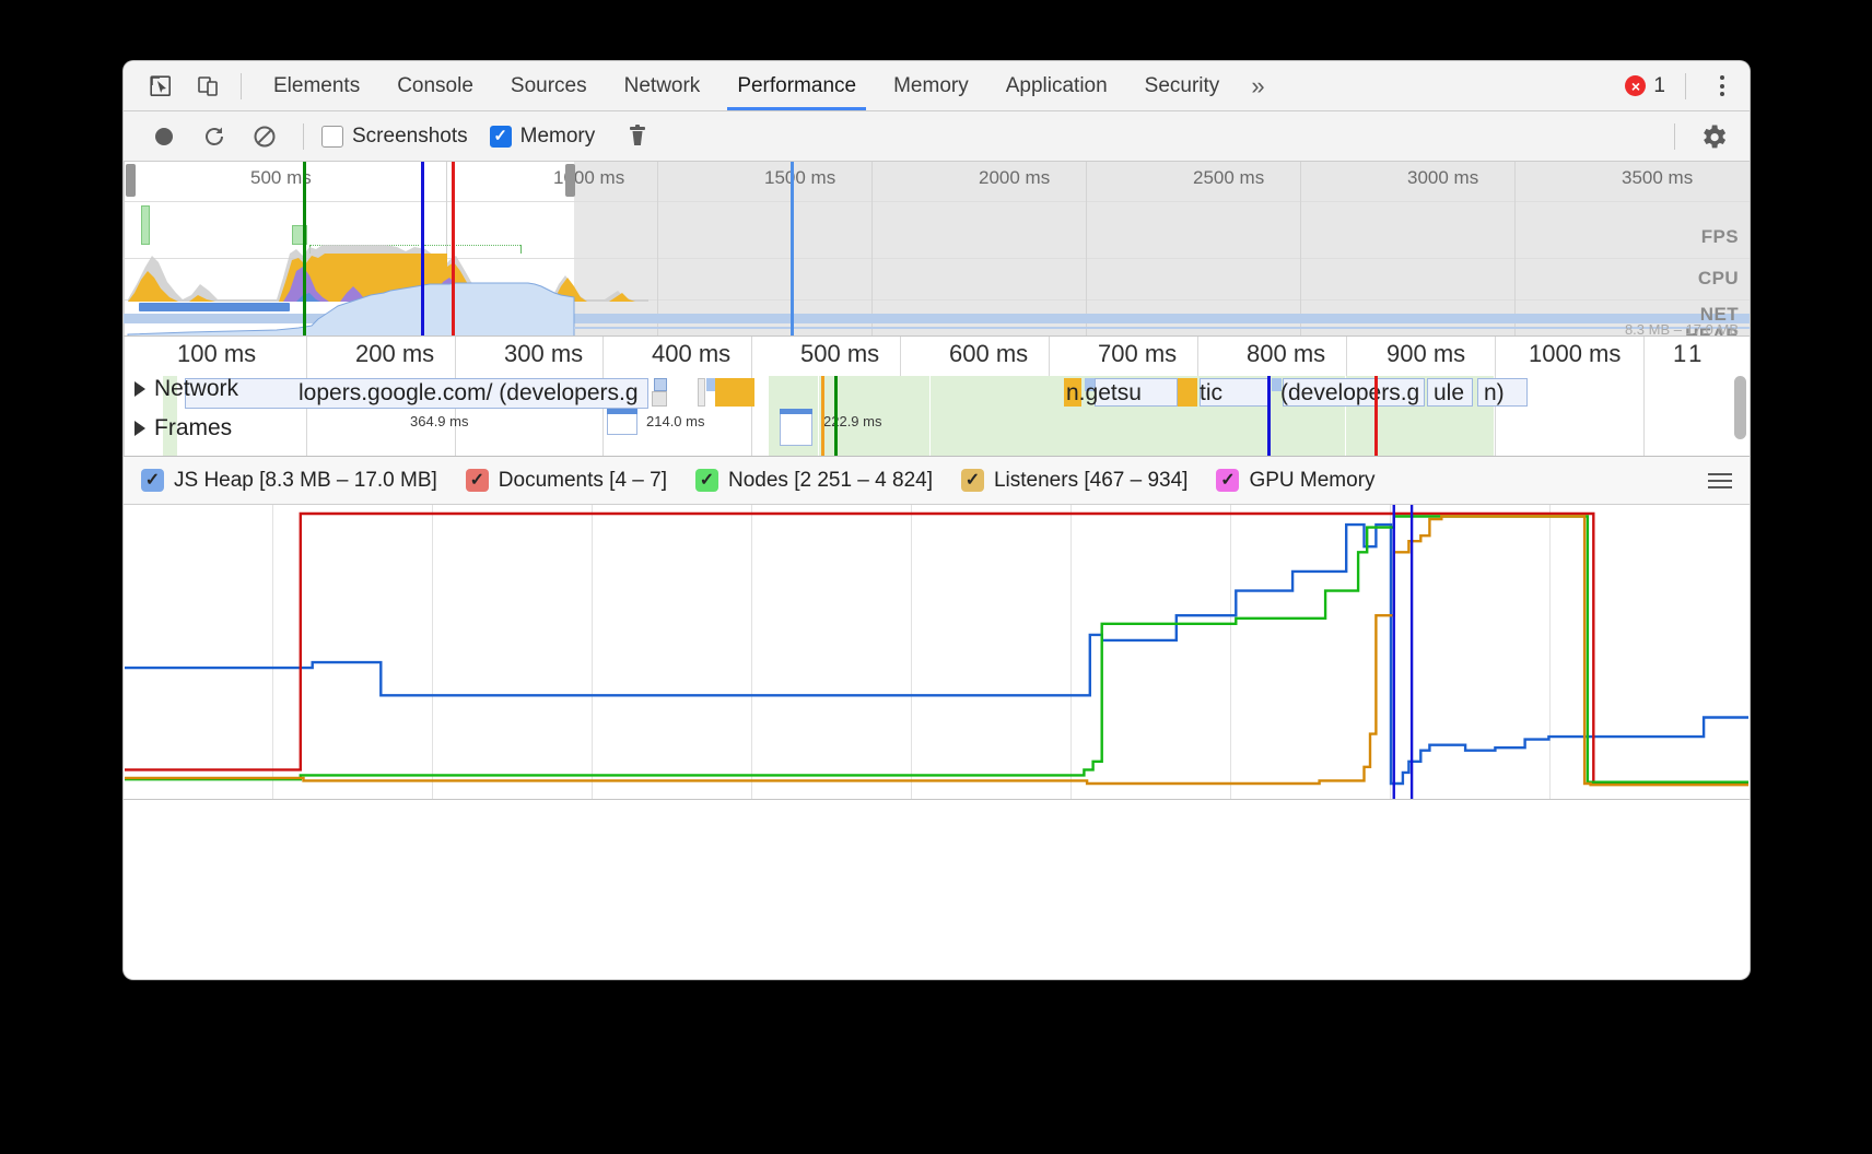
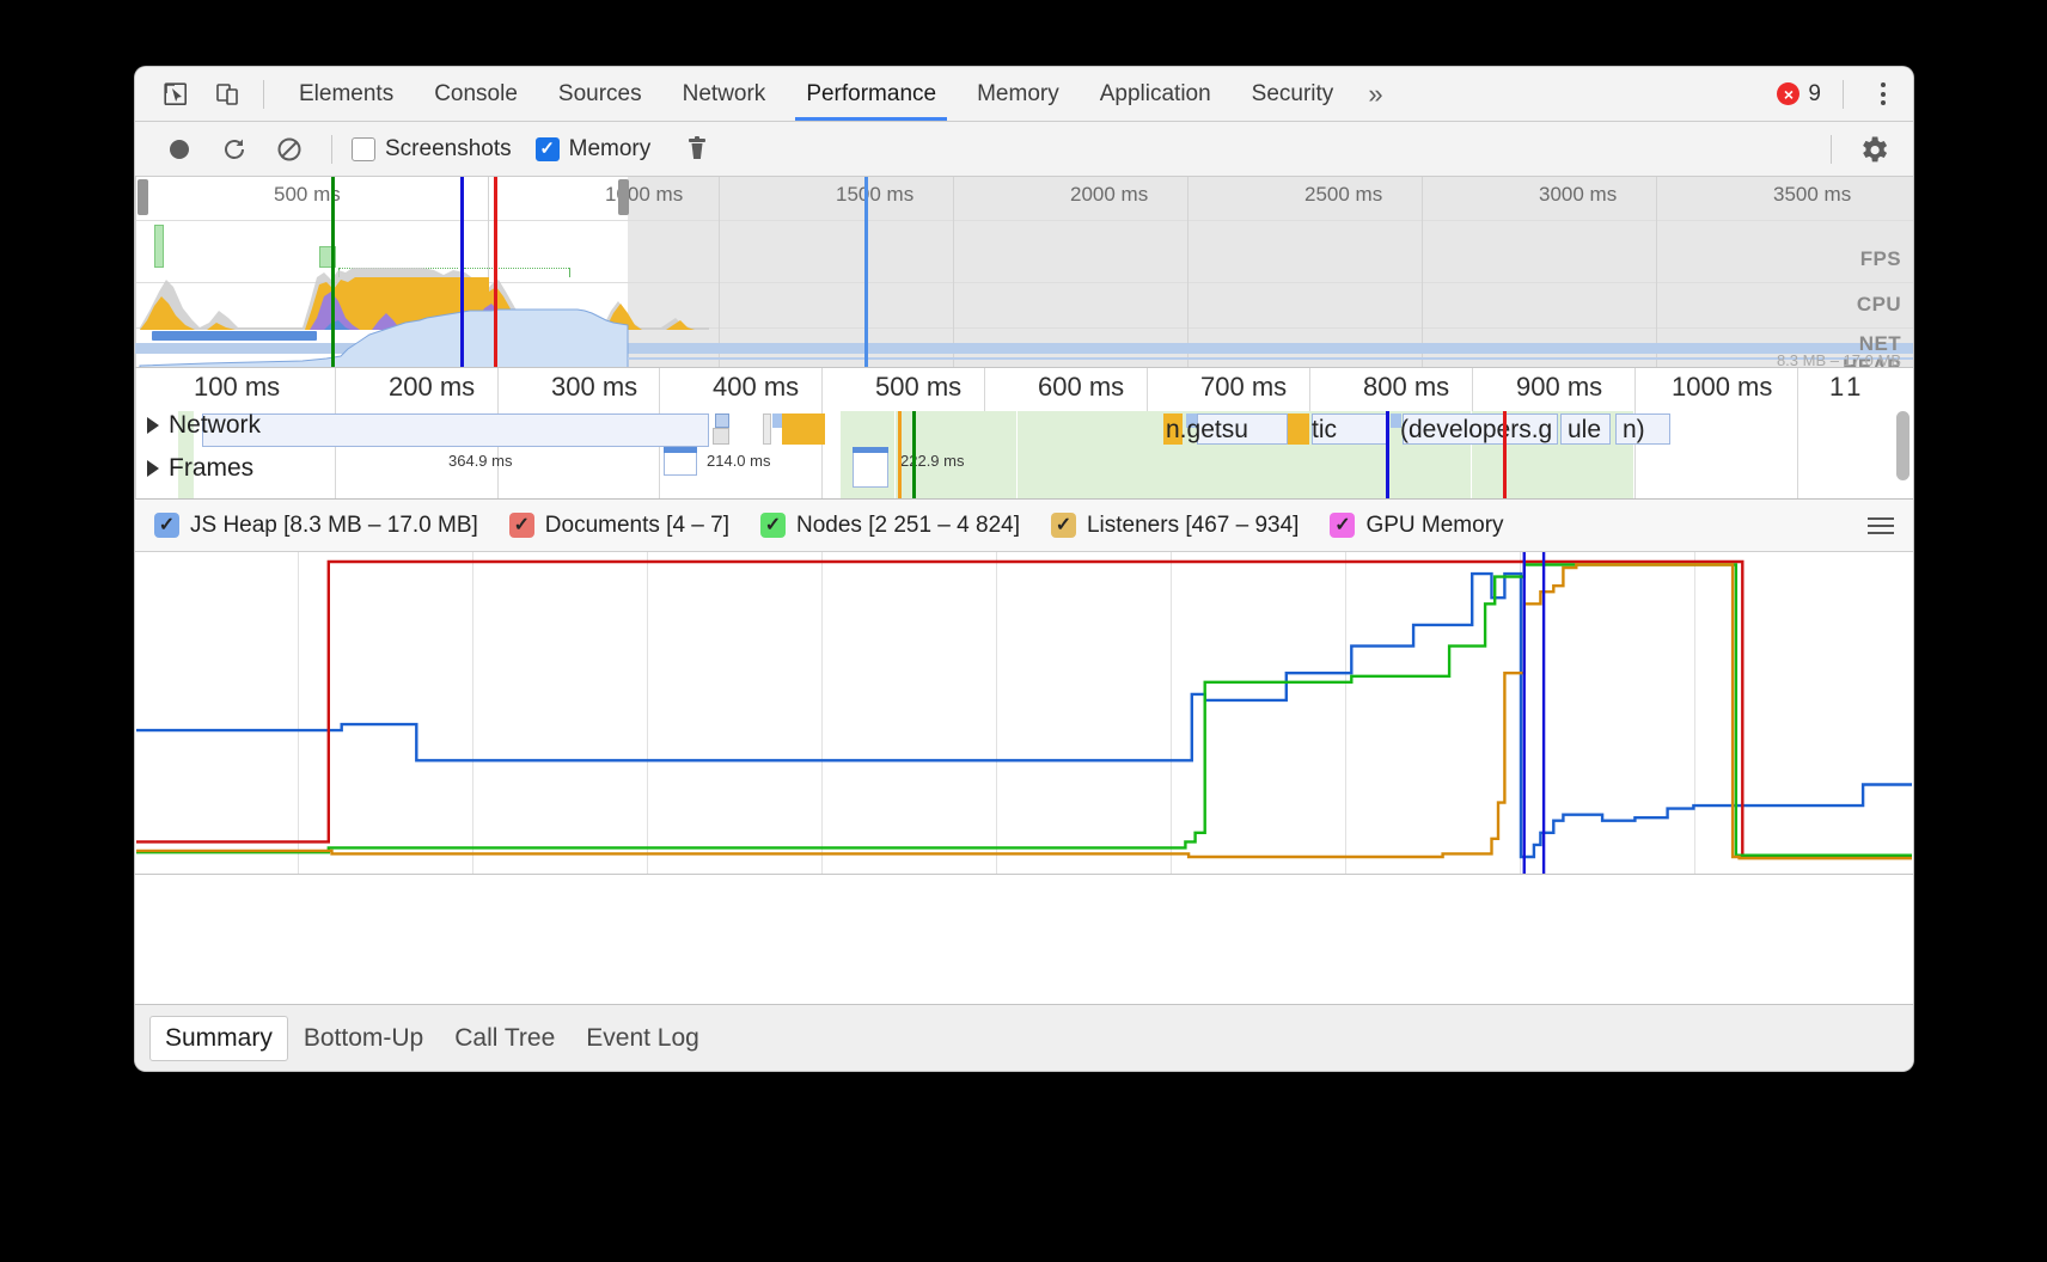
  Elements
  Console
  Sources
  Network
  Performance
  Memory
  Application
  Security
  »
  ×
- 1
+ 9
  Screenshots
  Memory
  500 ms
  100 ms
  150 ms
  2000 ms
  2500 ms
  3000 ms
  3500 ms
  FPS
  CPU
  NET
  HEAP
  8.3 MB – 17.0 MB
  100 ms
  200 ms
  300 ms
  400 ms
  500 ms
  600 ms
  700 ms
  800 ms
  900 ms
  1000 ms
  1 1
- lopers.google.com/ (developers.g
  n.getsu
  tic
  (developrs.g
  ule
  n)
  364.9 ms
  214.0 ms
  22.9 ms
  Network
  Frames
  ✓
  JS Heap [8.3 MB – 17.0 MB]
  ✓
  Documents [4 – 7]
  ✓
  Nodes [2 251 – 4 824]
  ✓
  Listeners [467 – 934]
  ✓
  GPU Memory
+ Summary
+ Bottom-Up
+ Call Tree
+ Event Log
